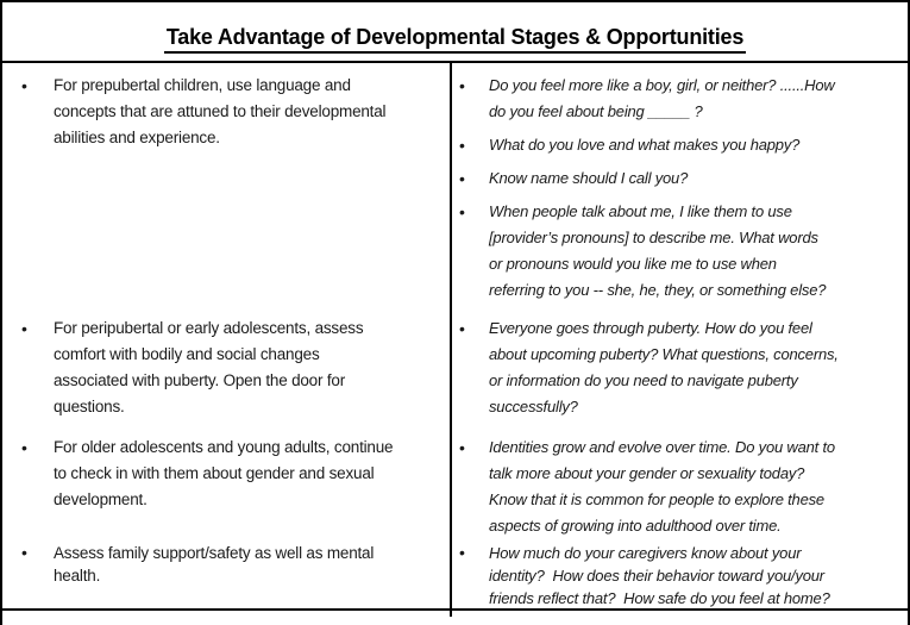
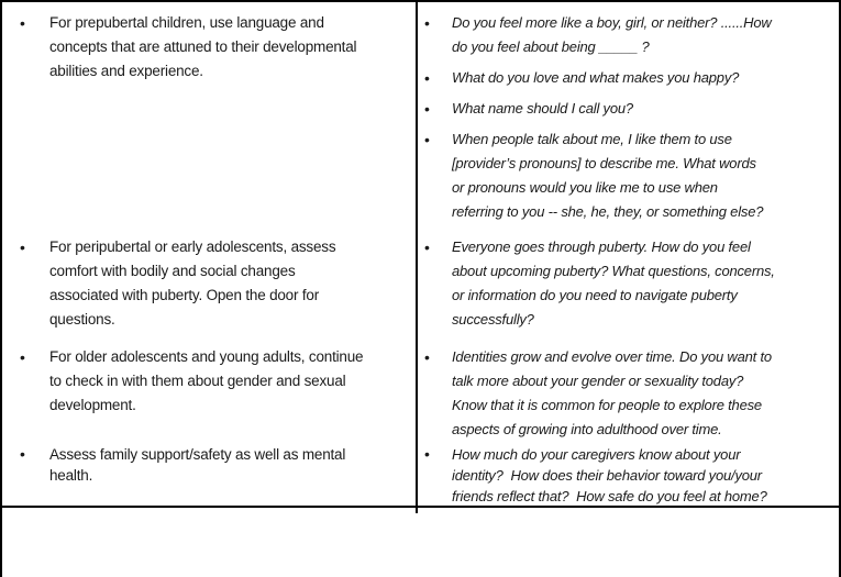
- Take Advantage of Developmental Stages & Opportunities
  •
  For prepubertal children, use language and
  concepts that are attuned to their developmental
  abilities and experience.
  •
  Do you feel more like a boy, girl, or neither? ......How
  do you feel about being _____ ?
  •
  What do you love and what makes you happy?
  •
- Know name should I call you?
+ What name should I call you?
  •
  When people talk about me, I like them to use
  [provider’s pronouns] to describe me. What words
  or pronouns would you like me to use when
  referring to you -- she, he, they, or something else?
  •
  For peripubertal or early adolescents, assess
  comfort with bodily and social changes
  associated with puberty. Open the door for
  questions.
  •
  Everyone goes through puberty. How do you feel
  about upcoming puberty? What questions, concerns,
  or information do you need to navigate puberty
  successfully?
  •
  For older adolescents and young adults, continue
  to check in with them about gender and sexual
  development.
  •
  Identities grow and evolve over time. Do you want to
  talk more about your gender or sexuality today?
  Know that it is common for people to explore these
  aspects of growing into adulthood over time.
  •
  Assess family support/safety as well as mental
  health.
  •
  How much do your caregivers know about your
  identity? How does their behavior toward you/your
  friends reflect that? How safe do you feel at home?
